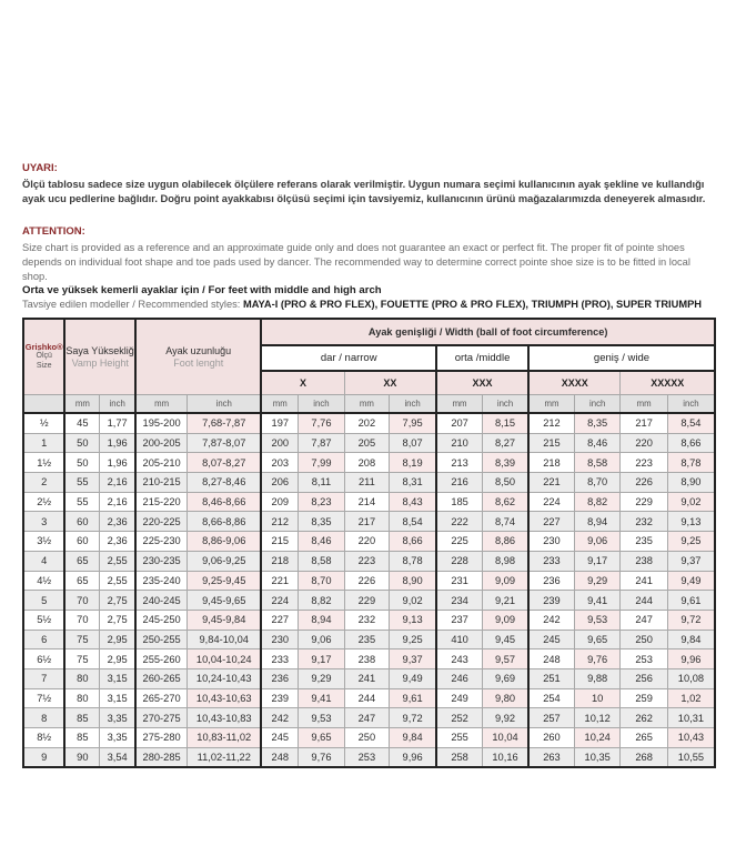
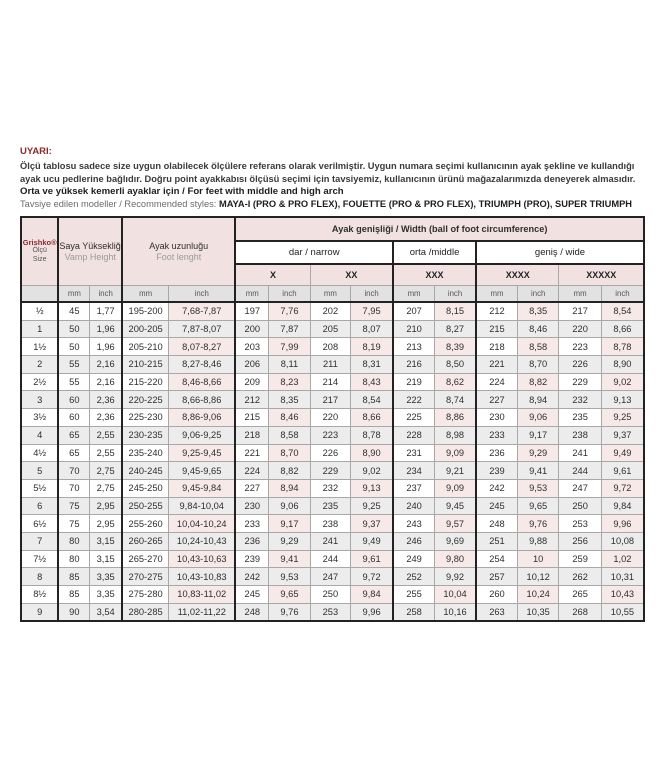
  UYARI:
  Ölçü tablosu sadece size uygun olabilecek ölçülere referans olarak verilmiştir. Uygun numara seçimi kullanıcının ayak şekline ve kullandığı ayak ucu pedlerine bağlıdır. Doğru point ayakkabısı ölçüsü seçimi için tavsiyemiz, kullanıcının ürünü mağazalarımızda deneyerek almasıdır.
- ATTENTION:
- Size chart is provided as a reference and an approximate guide only and does not guarantee an exact or perfect fit. The proper fit of pointe shoes depends on individual foot shape and toe pads used by dancer. The recommended way to determine correct pointe shoe size is to be fitted in local shop.
  Orta ve yüksek kemerli ayaklar için / For feet with middle and high arch
  Tavsiye edilen modeller / Recommended styles: MAYA-I (PRO & PRO FLEX), FOUETTE (PRO & PRO FLEX), TRIUMPH (PRO), SUPER TRIUMPH
  Grishko®	Saya Yüksekliğ Vamp Height	Ayak uzunluğu Foot lenght	Ayak genişliği / Width (ball of foot circumference)
  dar / narrow	orta /middle	geniş / wide
  X	XX	XXX	XXXX	XXXXX
  	mm	inch	mm	inch	mm	inch	mm	inch	mm	inch	mm	inch	mm	inch
  ½	45	1,77	195-200	7,68-7,87	197	7,76	202	7,95	207	8,15	212	8,35	217	8,54
  1	50	1,96	200-205	7,87-8,07	200	7,87	205	8,07	210	8,27	215	8,46	220	8,66
  1½	50	1,96	205-210	8,07-8,27	203	7,99	208	8,19	213	8,39	218	8,58	223	8,78
  2	55	2,16	210-215	8,27-8,46	206	8,11	211	8,31	216	8,50	221	8,70	226	8,90
- 2½	55	2,16	215-220	8,46-8,66	209	8,23	214	8,43	185	8,62	224	8,82	229	9,02
+ 2½	55	2,16	215-220	8,46-8,66	209	8,23	214	8,43	219	8,62	224	8,82	229	9,02
  3	60	2,36	220-225	8,66-8,86	212	8,35	217	8,54	222	8,74	227	8,94	232	9,13
  3½	60	2,36	225-230	8,86-9,06	215	8,46	220	8,66	225	8,86	230	9,06	235	9,25
  4	65	2,55	230-235	9,06-9,25	218	8,58	223	8,78	228	8,98	233	9,17	238	9,37
  4½	65	2,55	235-240	9,25-9,45	221	8,70	226	8,90	231	9,09	236	9,29	241	9,49
  5	70	2,75	240-245	9,45-9,65	224	8,82	229	9,02	234	9,21	239	9,41	244	9,61
  5½	70	2,75	245-250	9,45-9,84	227	8,94	232	9,13	237	9,09	242	9,53	247	9,72
- 6	75	2,95	250-255	9,84-10,04	230	9,06	235	9,25	410	9,45	245	9,65	250	9,84
+ 6	75	2,95	250-255	9,84-10,04	230	9,06	235	9,25	240	9,45	245	9,65	250	9,84
  6½	75	2,95	255-260	10,04-10,24	233	9,17	238	9,37	243	9,57	248	9,76	253	9,96
  7	80	3,15	260-265	10,24-10,43	236	9,29	241	9,49	246	9,69	251	9,88	256	10,08
  7½	80	3,15	265-270	10,43-10,63	239	9,41	244	9,61	249	9,80	254	10	259	1,02
  8	85	3,35	270-275	10,43-10,83	242	9,53	247	9,72	252	9,92	257	10,12	262	10,31
  8½	85	3,35	275-280	10,83-11,02	245	9,65	250	9,84	255	10,04	260	10,24	265	10,43
  9	90	3,54	280-285	11,02-11,22	248	9,76	253	9,96	258	10,16	263	10,35	268	10,55
